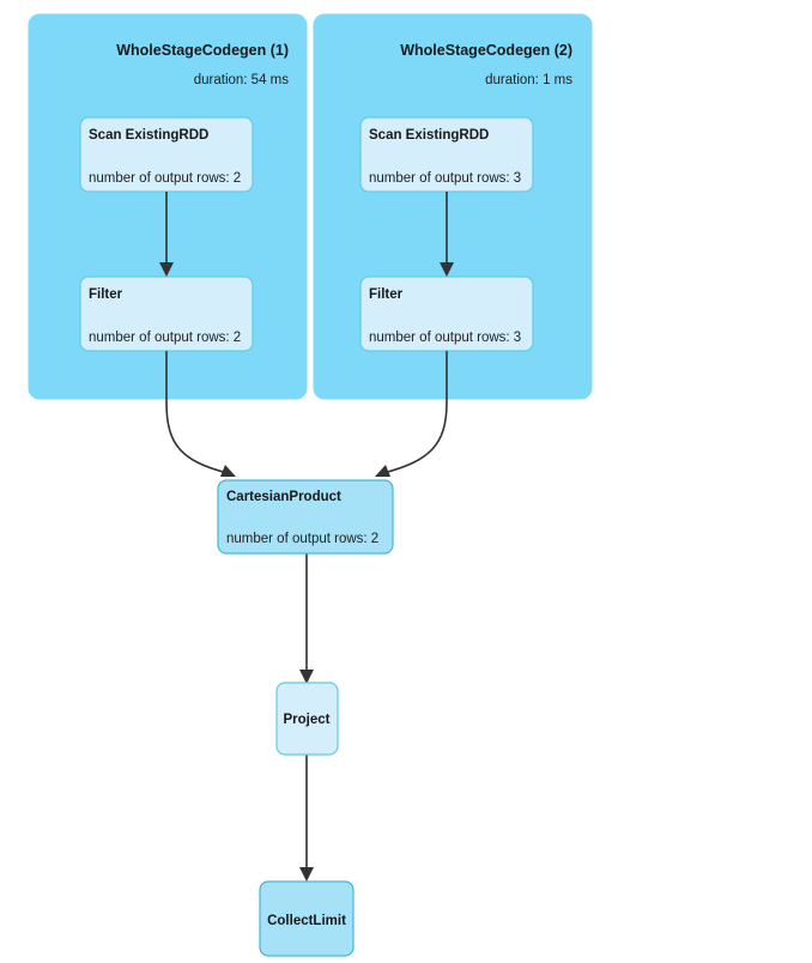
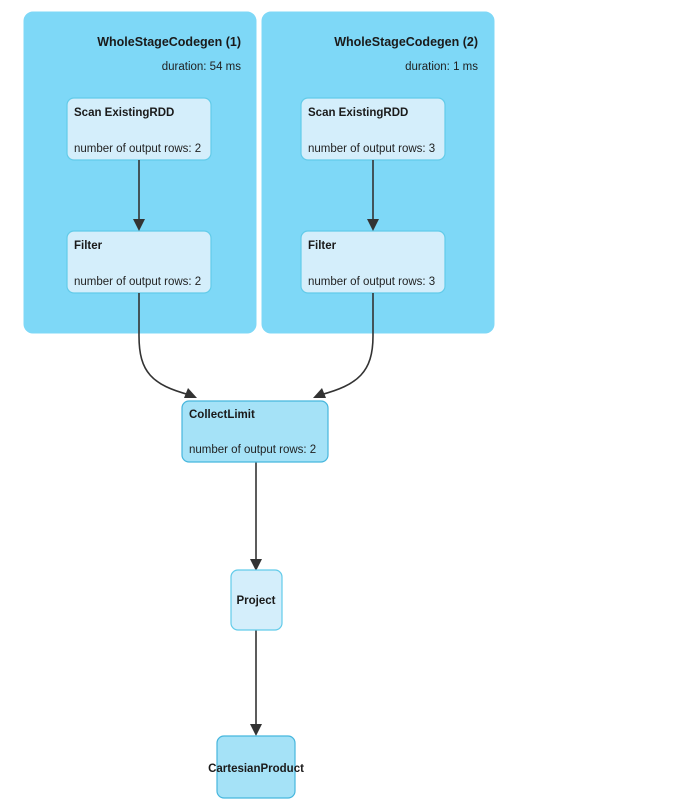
  WholeStageCodegen (1)
  duration: 54 ms
  Scan ExistingRDD
  number of output rows: 2
  Filter
  number of output rows: 2
  WholeStageCodegen (2)
  duration: 1 ms
  Scan ExistingRDD
  number of output rows: 3
  Filter
  number of output rows: 3
- CartesianProduct
+ CollectLimit
  number of output rows: 2
  Project
- CollectLimit
+ CartesianProduct
